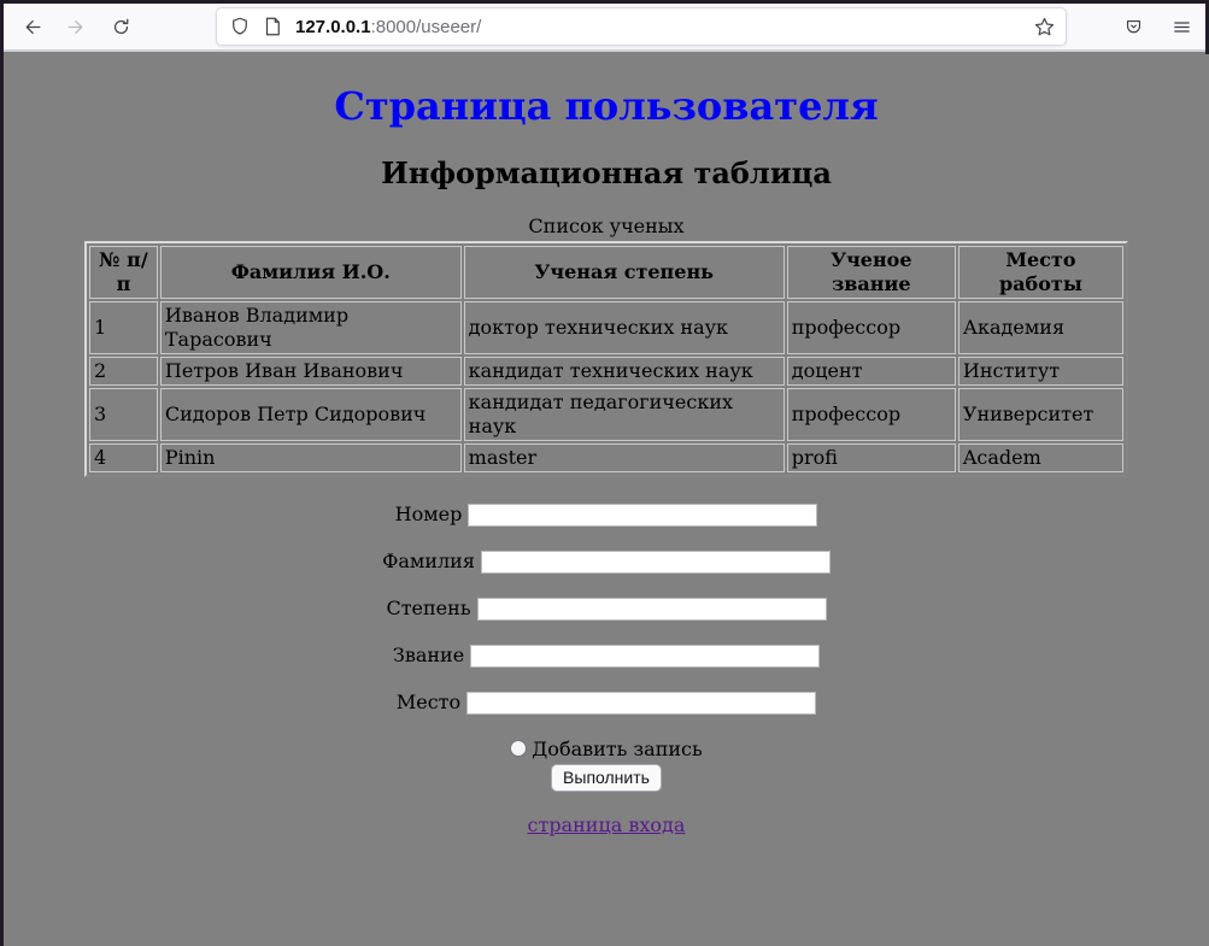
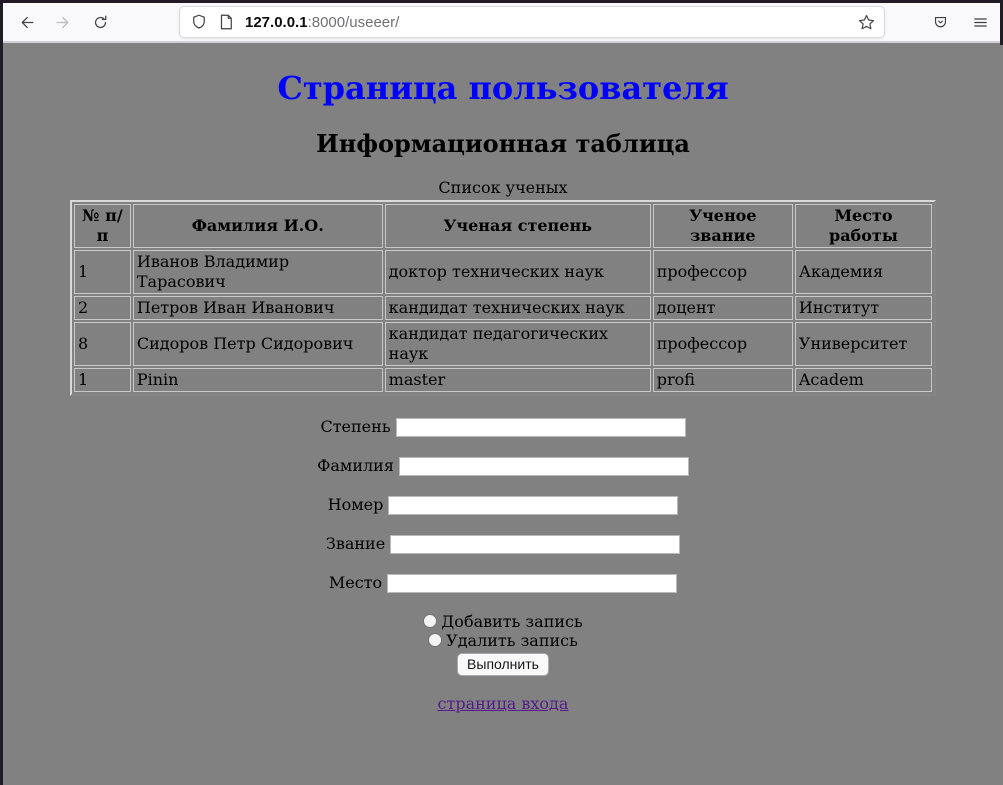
  127.0.0.1:8000/useeer/
  Страница пользователя
  Информационная таблица
  Список ученых
  № п/п	Фамилия И.О.	Ученая степень	Ученое звание	Место работы
  1	Иванов Владимир Тарасович	доктор технических наук	профессор	Академия
  2	Петров Иван Иванович	кандидат технических наук	доцент	Институт
- 3	Сидоров Петр Сидорович	кандидат педагогических наук	профессор	Университет
+ 8	Сидоров Петр Сидорович	кандидат педагогических наук	профессор	Университет
- 4	Pinin	master	profi	Academ
+ 1	Pinin	master	profi	Academ
- Номер
+ Степень
  Фамилия
- Степень
+ Номер
  Звание
  Место
  Добавить запись
+ Удалить запись
  Выполнить
  страница входа
